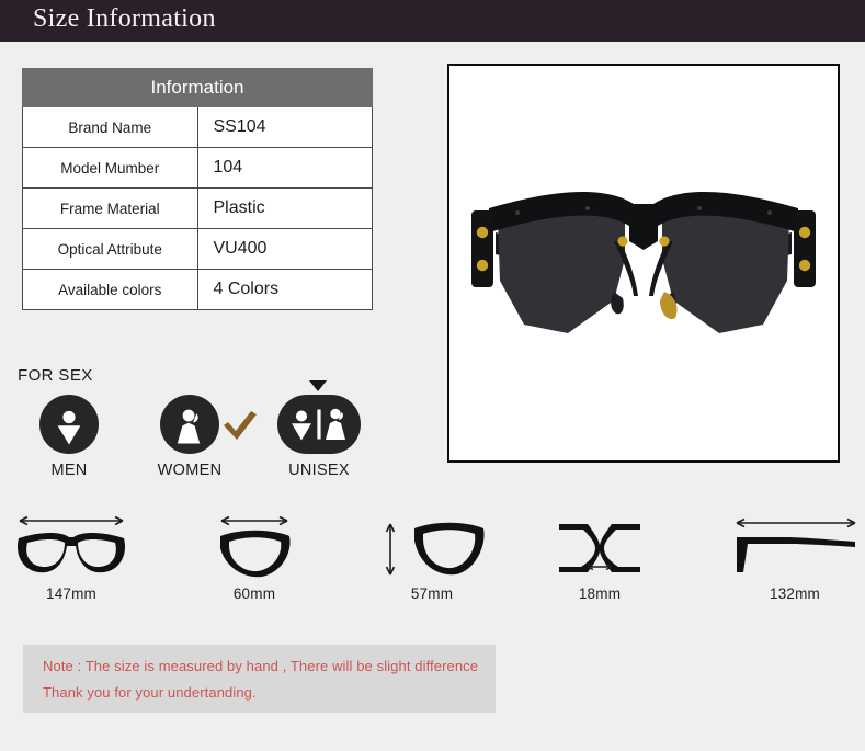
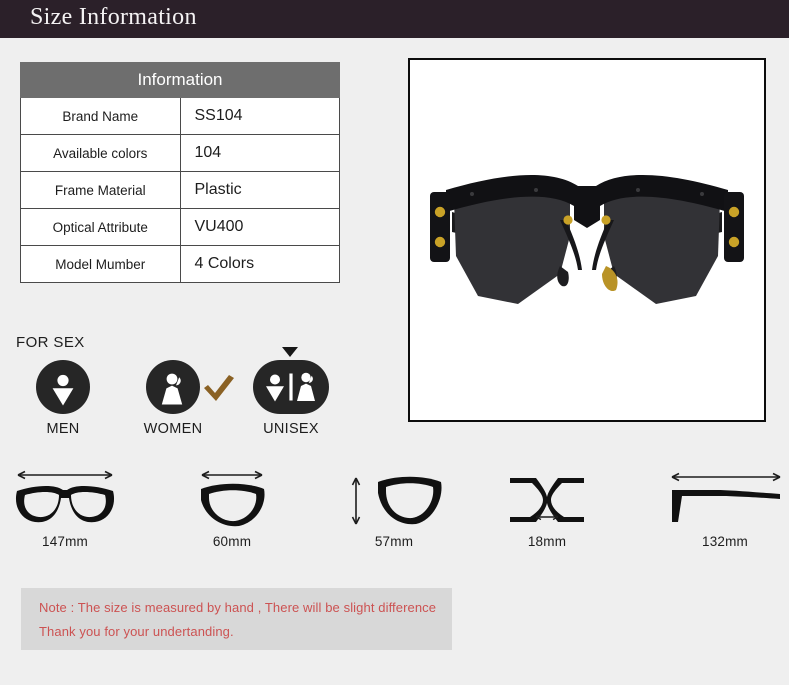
  Size Information
  Information
  Brand Name	SS104
- Model Mumber	104
+ Available colors	104
  Frame Material	Plastic
  Optical Attribute	VU400
- Available colors	4 Colors
+ Model Mumber	4 Colors
  FOR SEX
  MEN
  WOMEN
  UNISEX
  147mm
  60mm
  57mm
  18mm
  132mm
  Note : The size is measured by hand , There will be slight difference
  Thank you for your undertanding.
